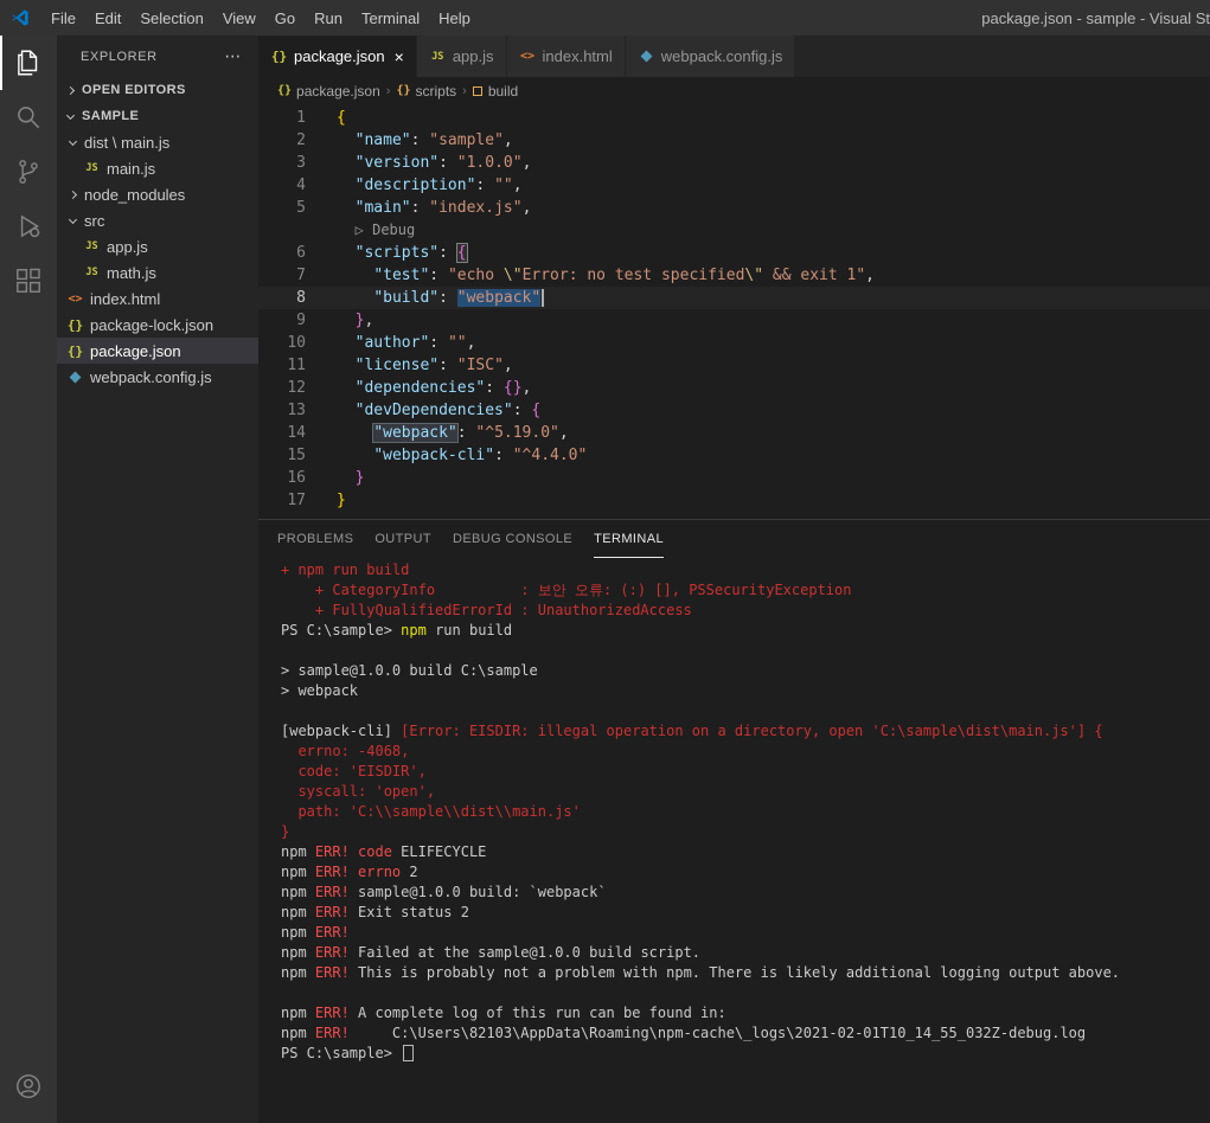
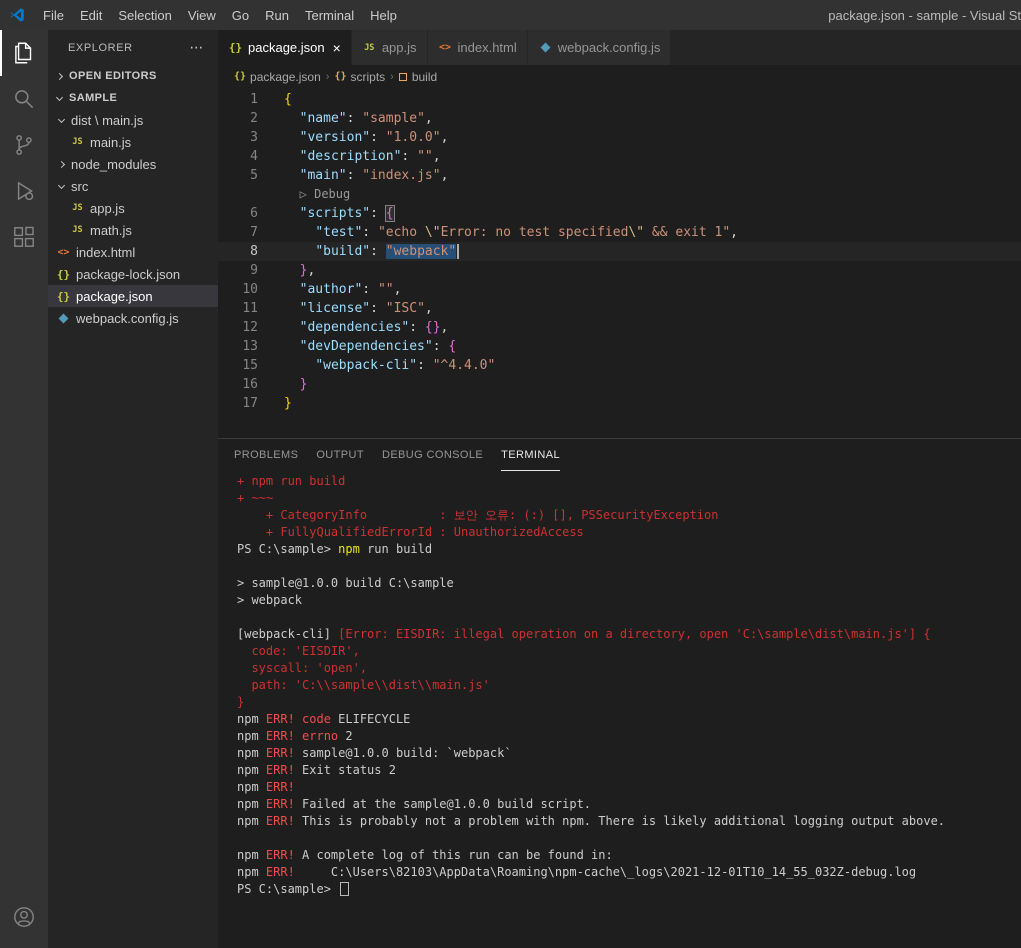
  File Edit Selection View Go Run Terminal Help
  package.json - sample - Visual St
  EXPLORER
  ⋯
  OPEN EDITORS
  SAMPLE
  dist \ main.js
  JS
  main.js
  node_modules
  src
  JS
  app.js
  JS
  math.js
  <>
  index.html
  {}
  package-lock.json
  {}
  package.json
  webpack.config.js
  {}
  package.json
  ×
  JS
  app.js
  <>
  index.html
  webpack.config.js
  {}
  package.json
  ›
  {}
  scripts
  ›
  build
  1
  {
  2
  "name": "sample",
  3
  "version": "1.0.0",
  4
  "description": "",
  5
  "main": "index.js",
  ▷ Debug
  6
  "scripts": {
  7
  "test": "echo \"Error: no test specified\" && exit 1",
  8
  "build": "webpack"
  9
  },
  10
  "author": "",
  11
  "license": "ISC",
  12
  "dependencies": {},
  13
  "devDependencies": {
- 14
- "webpack": "^5.19.0",
  15
  "webpack-cli": "^4.4.0"
  16
  }
  17
  }
  PROBLEMS
  OUTPUT
  DEBUG CONSOLE
  TERMINAL
  + npm run build
+ + ~~~
  + CategoryInfo : 보안 오류: (:) [], PSSecurityException
  + FullyQualifiedErrorId : UnauthorizedAccess
  PS C:\sample> npm run build
  > sample@1.0.0 build C:\sample
  > webpack
  [webpack-cli] [Error: EISDIR: illegal operation on a directory, open 'C:\sample\dist\main.js'] {
- errno: -4068,
  code: 'EISDIR',
  syscall: 'open',
  path: 'C:\\sample\\dist\\main.js'
  }
  npm ERR! code ELIFECYCLE
  npm ERR! errno 2
  npm ERR! sample@1.0.0 build: `webpack`
  npm ERR! Exit status 2
  npm ERR!
  npm ERR! Failed at the sample@1.0.0 build script.
  npm ERR! This is probably not a problem with npm. There is likely additional logging output above.
  npm ERR! A complete log of this run can be found in:
- npm ERR! C:\Users\82103\AppData\Roaming\npm-cache\_logs\2021-02-01T10_14_55_032Z-debug.log
+ npm ERR! C:\Users\82103\AppData\Roaming\npm-cache\_logs\2021-12-01T10_14_55_032Z-debug.log
  PS C:\sample>
